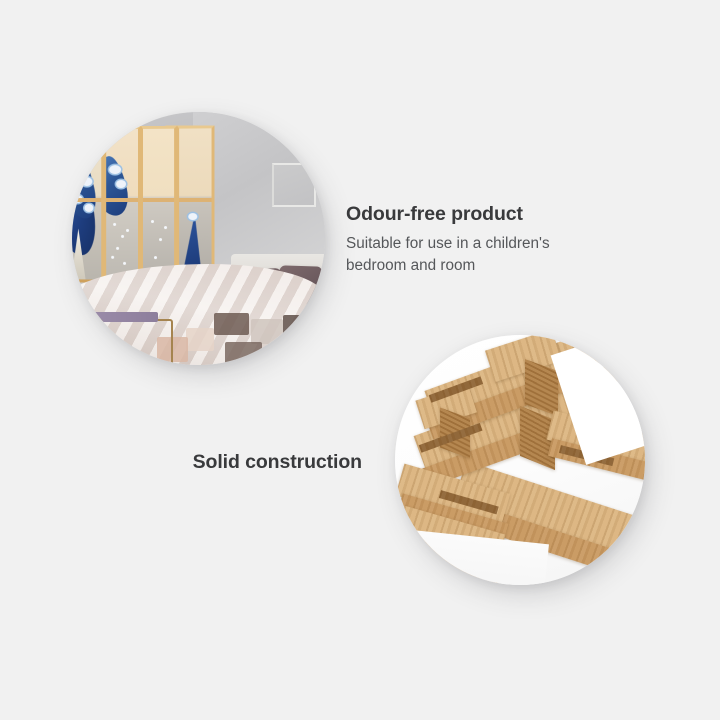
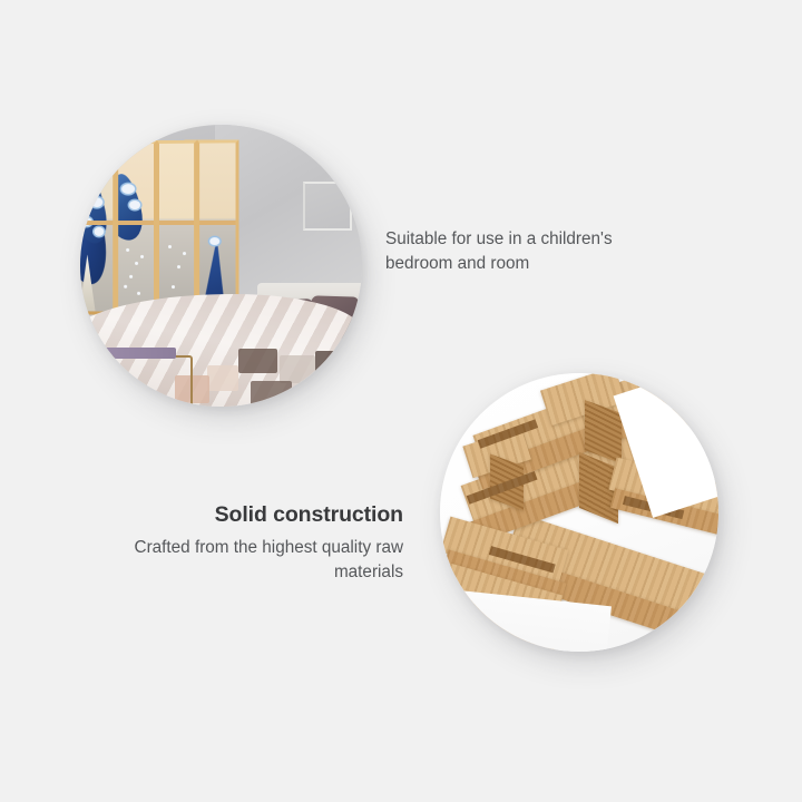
- Odour-free product
  Suitable for use in a children's bedroom and room
  Solid construction
+ Crafted from the highest quality raw materials
